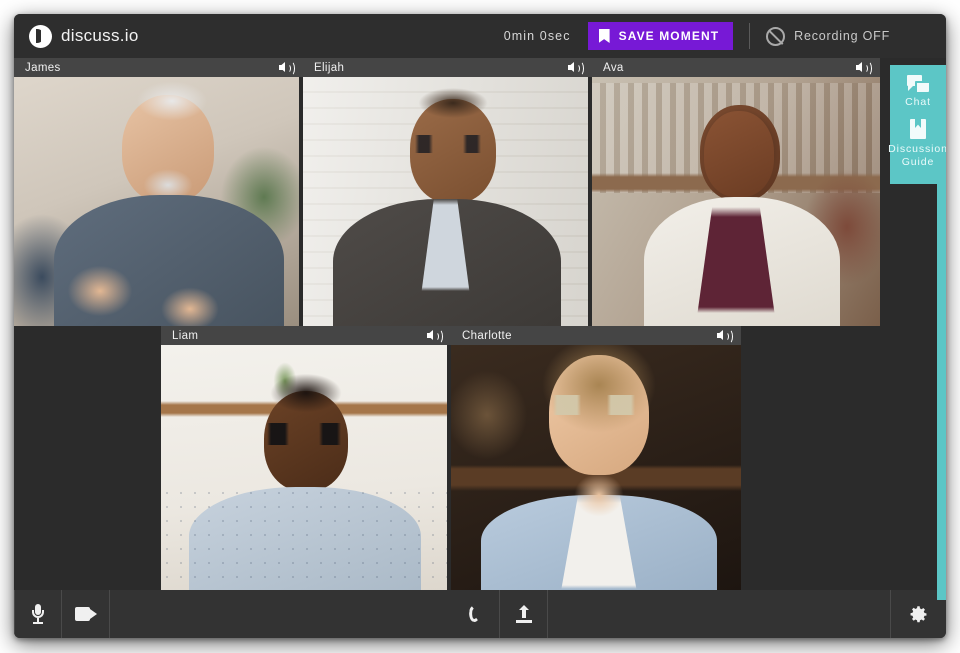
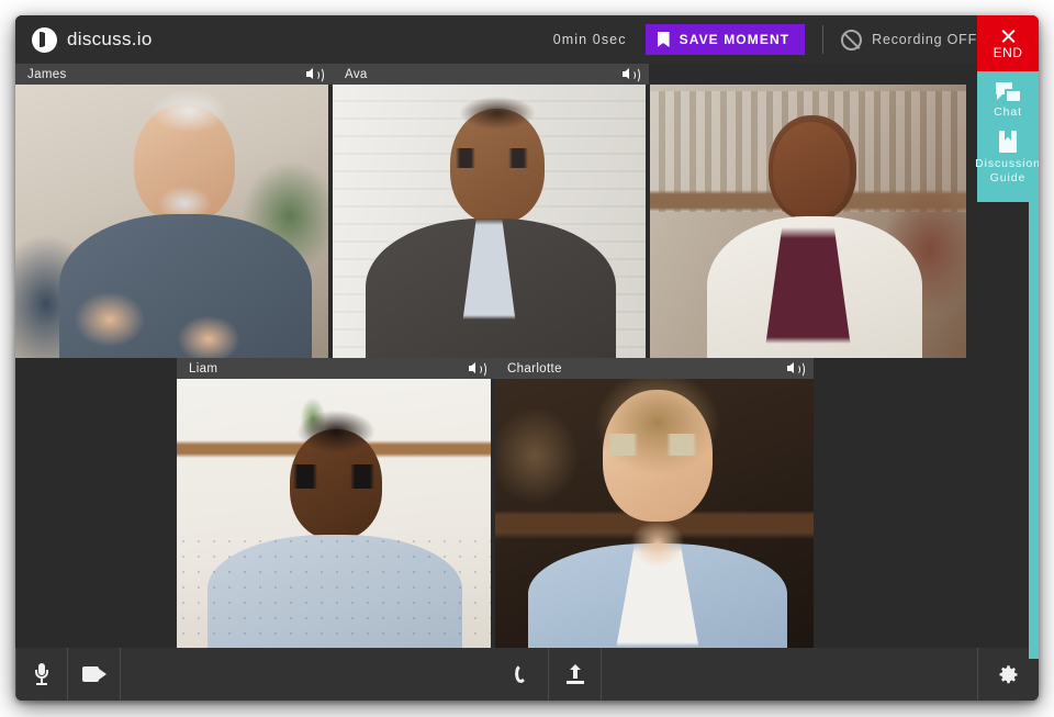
  discuss.io
  0min 0sec
  SAVE MOMENT
  Recording OFF
+ END
  Chat
  Discussion
  Guide
  James
- Elijah
  Ava
  Liam
  Charlotte
